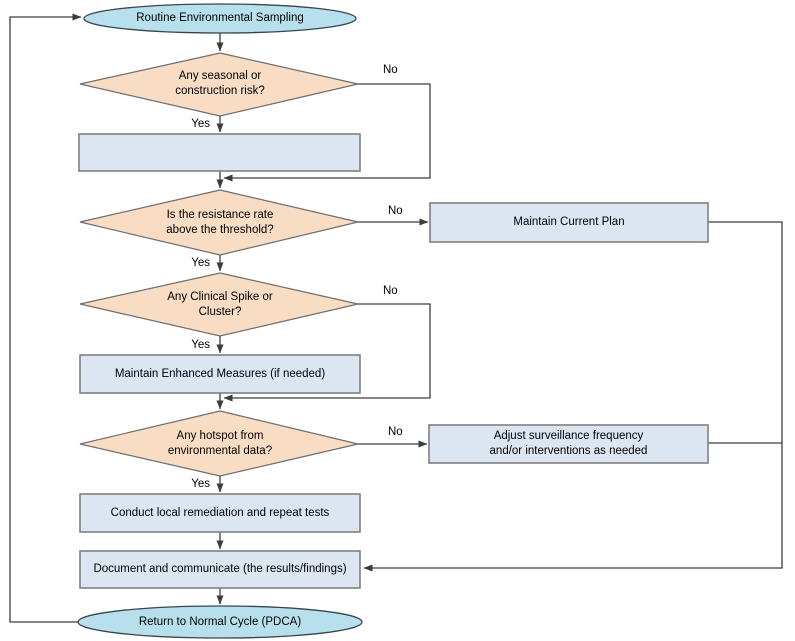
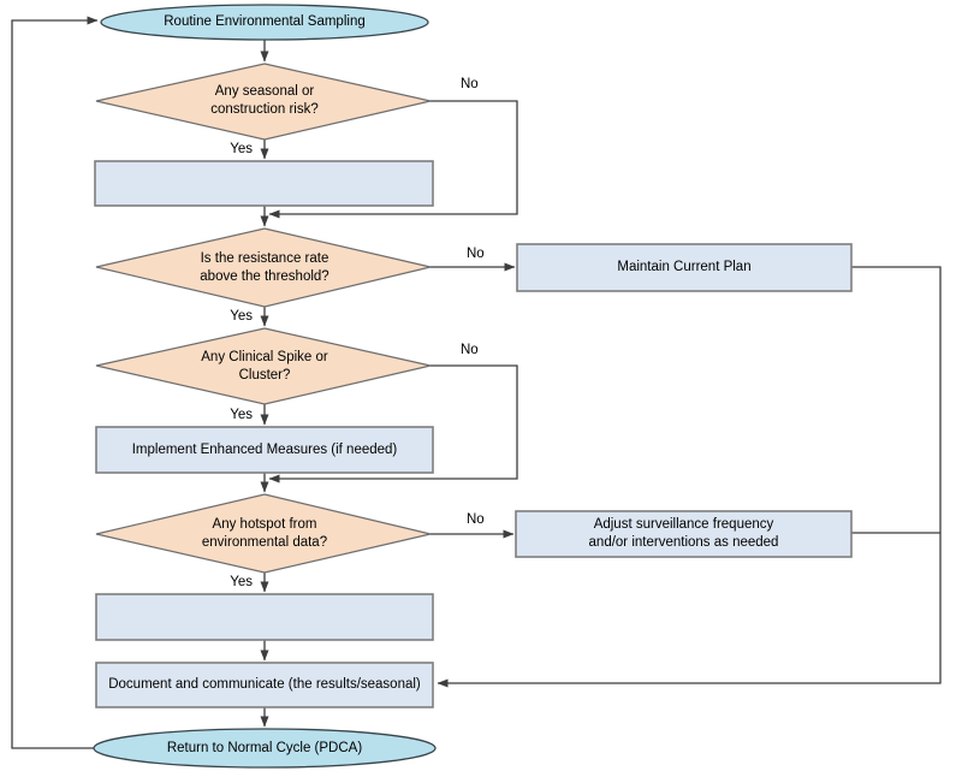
  Routine Environmental Sampling
  Any seasonal or
  construction risk?
  Is the resistance rate
  above the threshold?
  Maintain Current Plan
  Any Clinical Spike or
  Cluster?
- Maintain Enhanced Measures (if needed)
+ Implement Enhanced Measures (if needed)
  Any hotspot from
  environmental data?
  Adjust surveillance frequency
  and/or interventions as needed
- Conduct local remediation and repeat tests
- Document and communicate (the results/findings)
+ Document and communicate (the results/seasonal)
  Return to Normal Cycle (PDCA)
  No
  Yes
  No
  Yes
  No
  Yes
  No
  Yes
